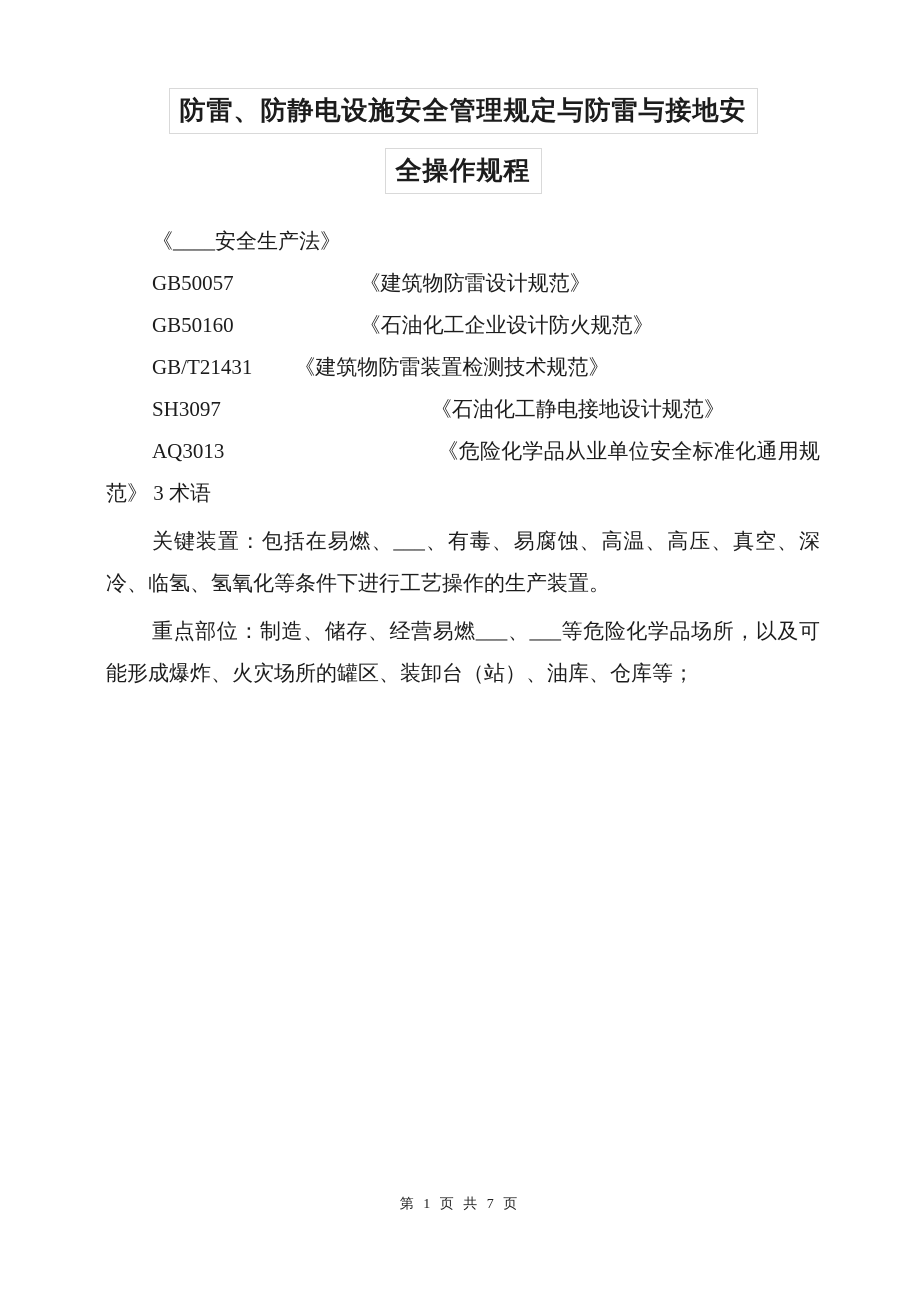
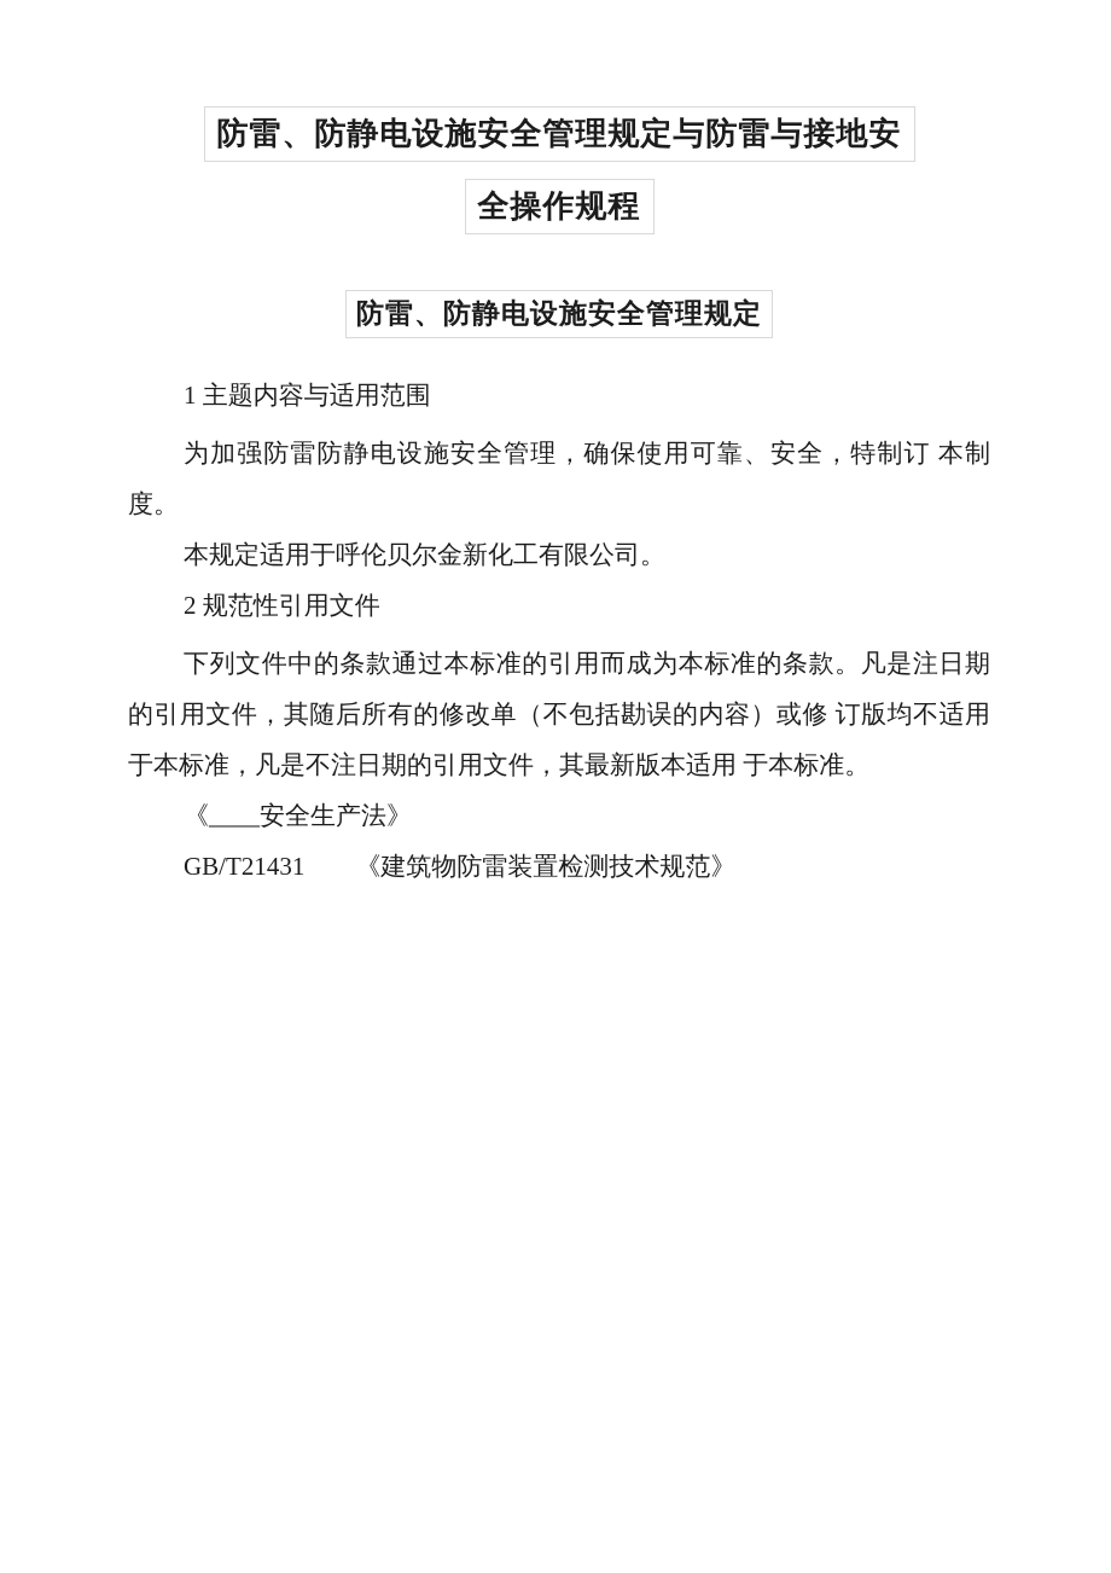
  防雷、防静电设施安全管理规定与防雷与接地安
  全操作规程
+ 防雷、防静电设施安全管理规定
+ 1 主题内容与适用范围
+ 为加强防雷防静电设施安全管理，确保使用可靠、安全，特制订 本制度。
+ 本规定适用于呼伦贝尔金新化工有限公司。
+ 2 规范性引用文件
+ 下列文件中的条款通过本标准的引用而成为本标准的条款。凡是注日期的引用文件，其随后所有的修改单（不包括勘误的内容）或修 订版均不适用于本标准，凡是不注日期的引用文件，其最新版本适用 于本标准。
  《____安全生产法》
- GB50057 《建筑物防雷设计规范》
- GB50160 《石油化工企业设计防火规范》
  GB/T21431 《建筑物防雷装置检测技术规范》
- SH3097 《石油化工静电接地设计规范》
- AQ3013 《危险化学品从业单位安全标准化通用规范》 3 术语
- 关键装置：包括在易燃、___、有毒、易腐蚀、高温、高压、真空、深冷、临氢、氢氧化等条件下进行工艺操作的生产装置。
- 重点部位：制造、储存、经营易燃___、___等危险化学品场所，以及可能形成爆炸、火灾场所的罐区、装卸台（站）、油库、仓库等；
- 第 1 页 共 7 页
